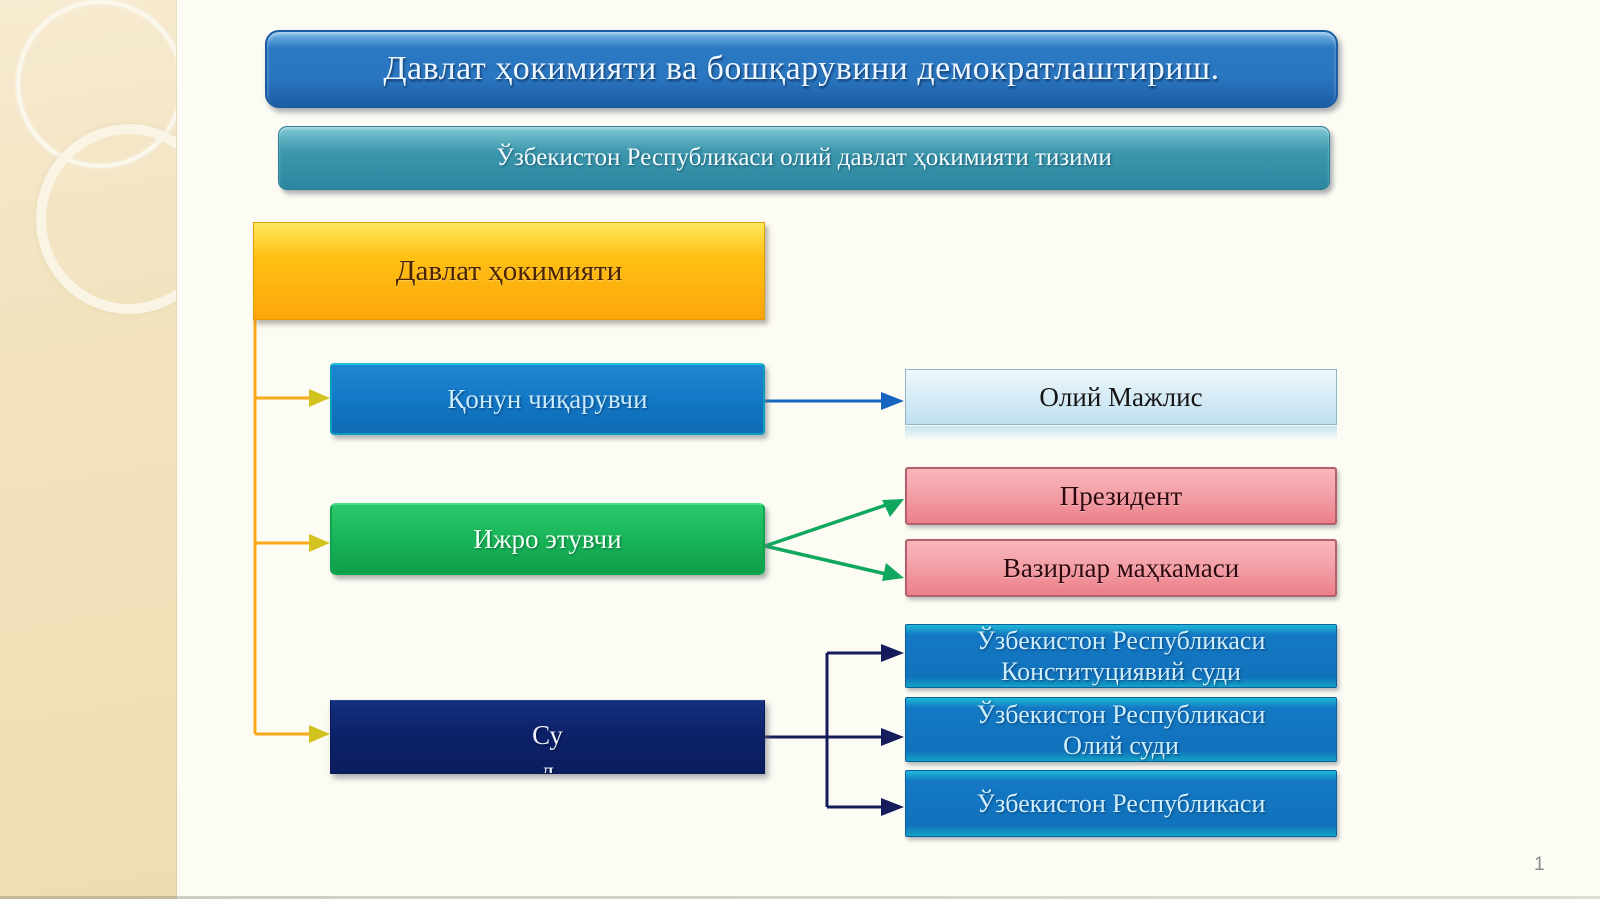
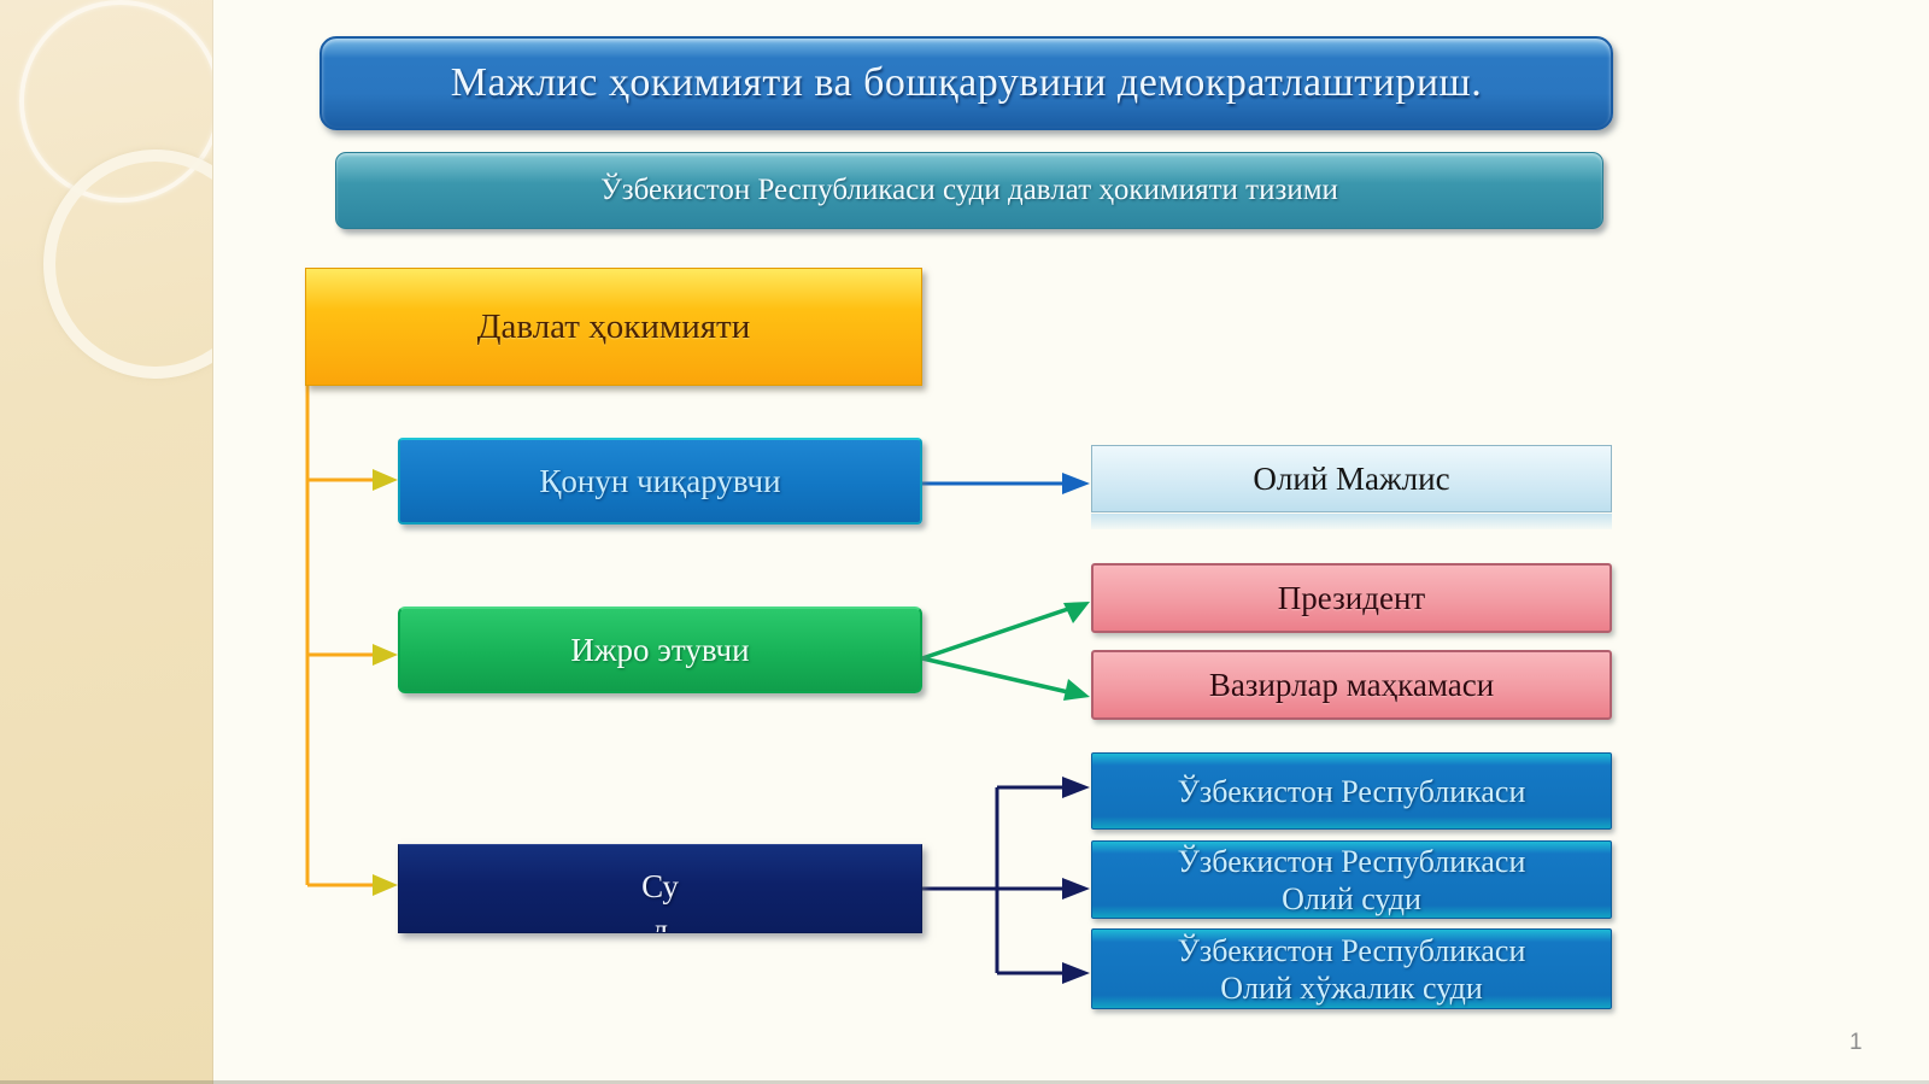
- Давлат ҳокимияти ва бошқарувини демократлаштириш.
+ Мажлис ҳокимияти ва бошқарувини демократлаштириш.
- Ўзбекистон Республикаси олий давлат ҳокимияти тизими
+ Ўзбекистон Республикаси суди давлат ҳокимияти тизими
  Давлат ҳокимияти
  Қонун чиқарувчи
  Олий Мажлис
  Ижро этувчи
  Президент
  Вазирлар маҳкамаси
  Су
  д
  Ўзбекистон Республикаси
- Конституциявий суди
  Ўзбекистон Республикаси
  Олий суди
  Ўзбекистон Республикаси
+ Олий хўжалик суди
  1
